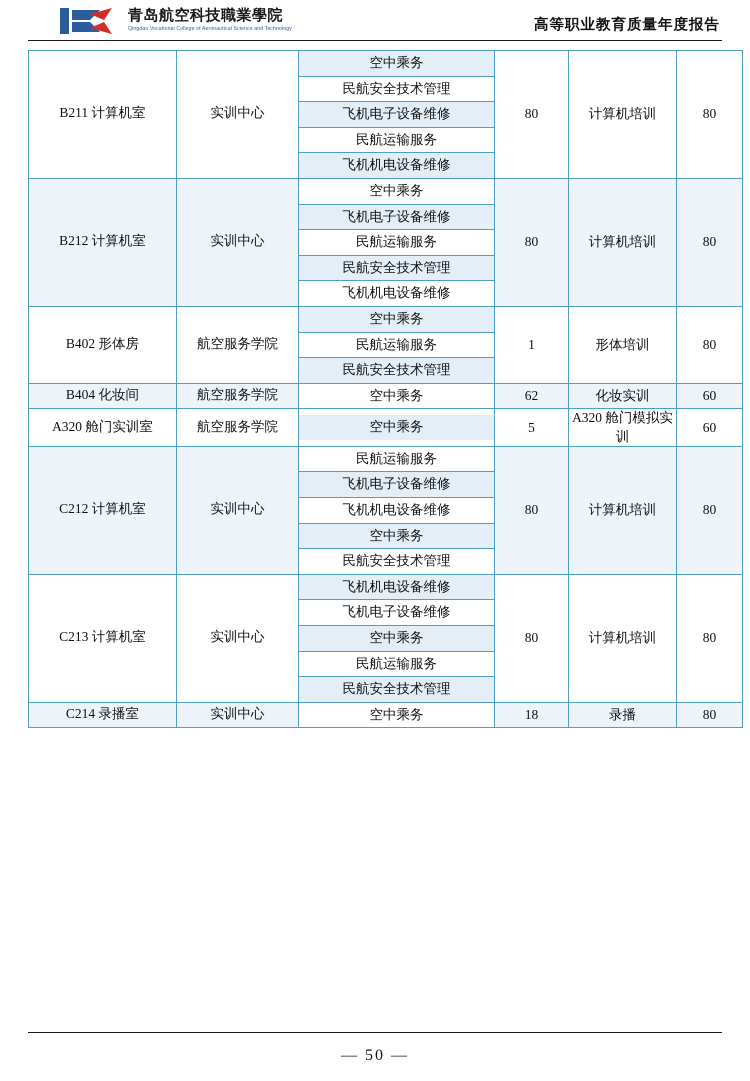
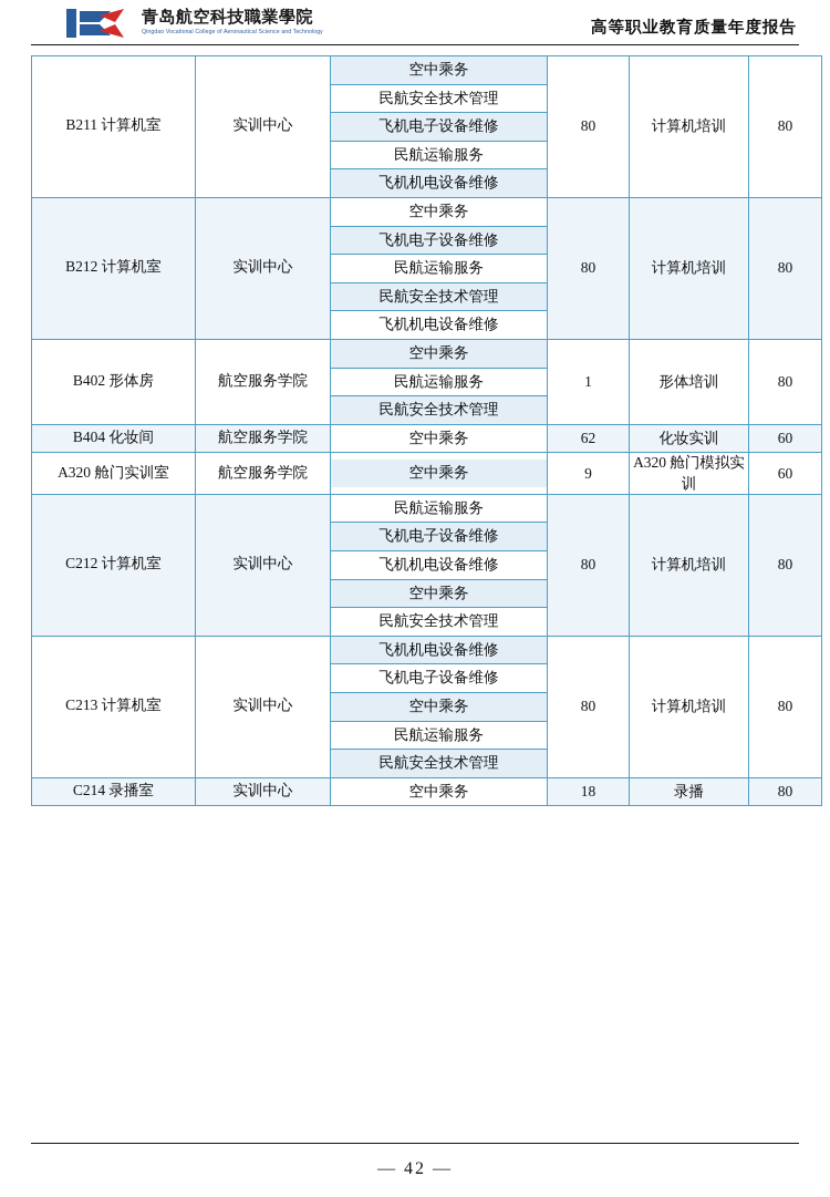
  青岛航空科技職業學院
  高等职业教育质量年度报告
  B211 计算机室	实训中心	空中乘务民航安全技术管理飞机电子设备维修民航运输服务飞机机电设备维修	80	计算机培训	80
  B212 计算机室	实训中心	空中乘务飞机电子设备维修民航运输服务民航安全技术管理飞机机电设备维修	80	计算机培训	80
  B402 形体房	航空服务学院	空中乘务民航运输服务民航安全技术管理	1	形体培训	80
  B404 化妆间	航空服务学院	空中乘务	62	化妆实训	60
- A320 舱门实训室	航空服务学院	空中乘务	5	A320 舱门模拟实训	60
+ A320 舱门实训室	航空服务学院	空中乘务	9	A320 舱门模拟实训	60
  C212 计算机室	实训中心	民航运输服务飞机电子设备维修飞机机电设备维修空中乘务民航安全技术管理	80	计算机培训	80
  C213 计算机室	实训中心	飞机机电设备维修飞机电子设备维修空中乘务民航运输服务民航安全技术管理	80	计算机培训	80
  C214 录播室	实训中心	空中乘务	18	录播	80
- — 50 —
+ — 42 —
